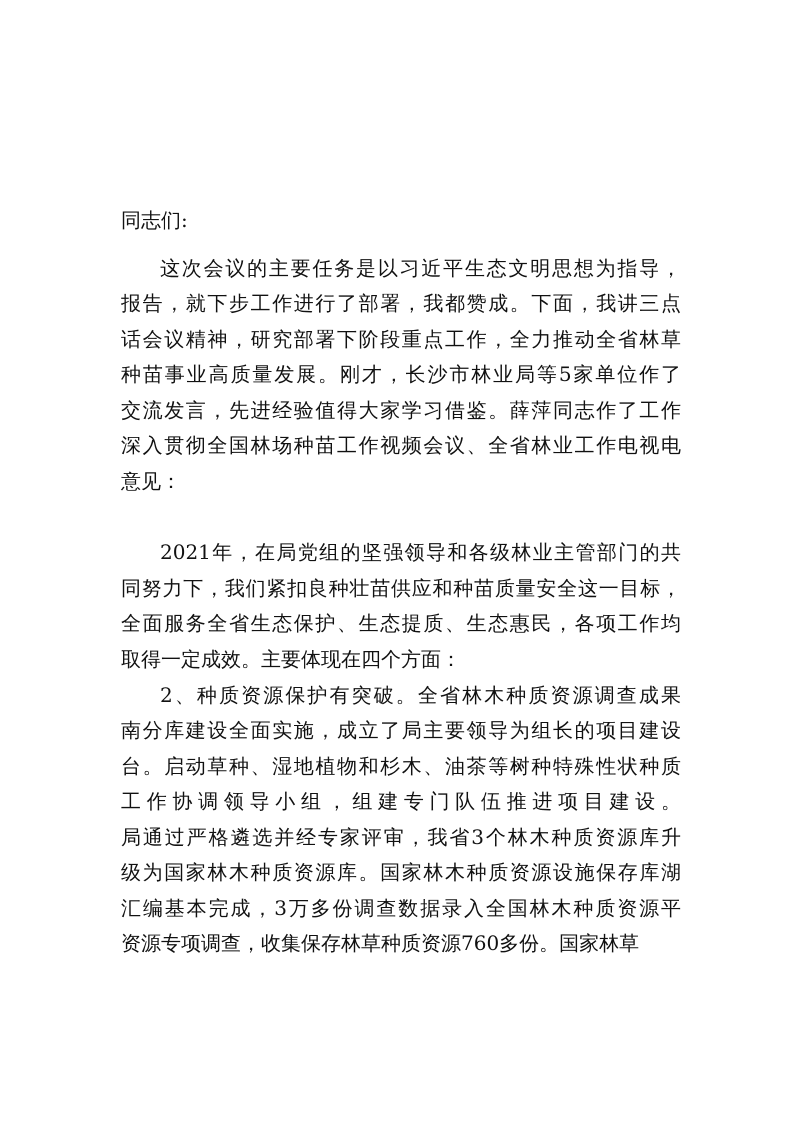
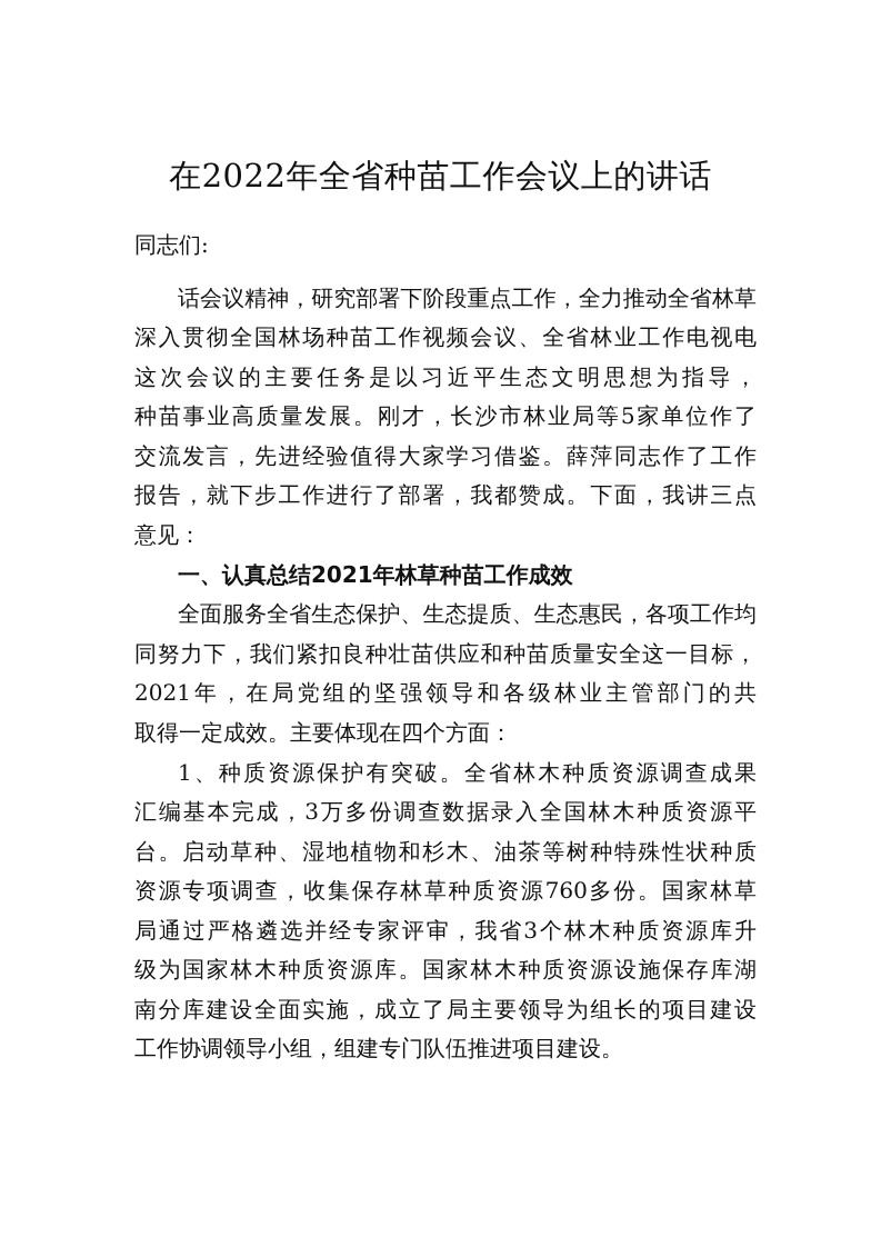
+ 在2022年全省种苗工作会议上的讲话
  同志们:
- 这次会议的主要任务是以习近平生态文明思想为指导，
+ 话会议精神，研究部署下阶段重点工作，全力推动全省林草
- 报告，就下步工作进行了部署，我都赞成。下面，我讲三点
+ 深入贯彻全国林场种苗工作视频会议、全省林业工作电视电
- 话会议精神，研究部署下阶段重点工作，全力推动全省林草
+ 这次会议的主要任务是以习近平生态文明思想为指导，
  种苗事业高质量发展。刚才，长沙市林业局等5家单位作了
  交流发言，先进经验值得大家学习借鉴。薛萍同志作了工作
- 深入贯彻全国林场种苗工作视频会议、全省林业工作电视电
+ 报告，就下步工作进行了部署，我都赞成。下面，我讲三点
  意见：
+ 一、认真总结2021年林草种苗工作成效
- 2021年，在局党组的坚强领导和各级林业主管部门的共
+ 全面服务全省生态保护、生态提质、生态惠民，各项工作均
  同努力下，我们紧扣良种壮苗供应和种苗质量安全这一目标，
- 全面服务全省生态保护、生态提质、生态惠民，各项工作均
+ 2021年，在局党组的坚强领导和各级林业主管部门的共
  取得一定成效。主要体现在四个方面：
- 2、种质资源保护有突破。全省林木种质资源调查成果
+ 1、种质资源保护有突破。全省林木种质资源调查成果
- 南分库建设全面实施，成立了局主要领导为组长的项目建设
+ 汇编基本完成，3万多份调查数据录入全国林木种质资源平
  台。启动草种、湿地植物和杉木、油茶等树种特殊性状种质
- 工作协调领导小组，组建专门队伍推进项目建设。
+ 资源专项调查，收集保存林草种质资源760多份。国家林草
  局通过严格遴选并经专家评审，我省3个林木种质资源库升
  级为国家林木种质资源库。国家林木种质资源设施保存库湖
- 汇编基本完成，3万多份调查数据录入全国林木种质资源平
+ 南分库建设全面实施，成立了局主要领导为组长的项目建设
- 资源专项调查，收集保存林草种质资源760多份。国家林草
+ 工作协调领导小组，组建专门队伍推进项目建设。
